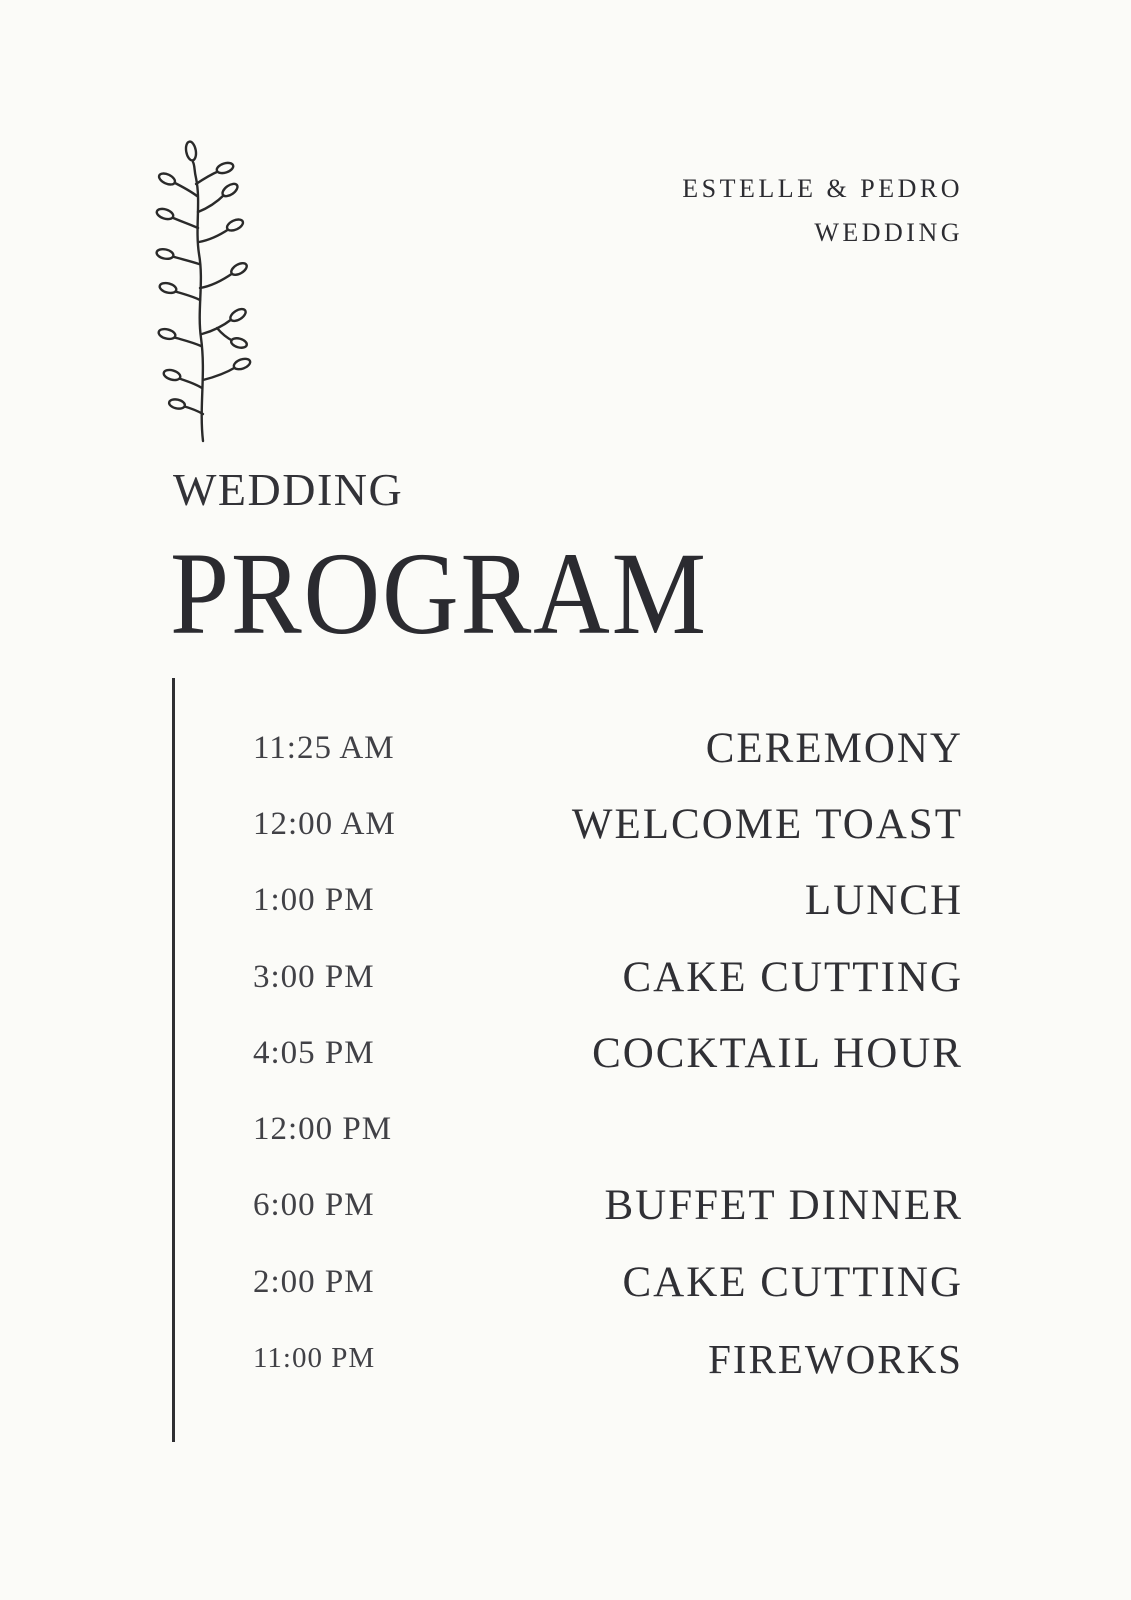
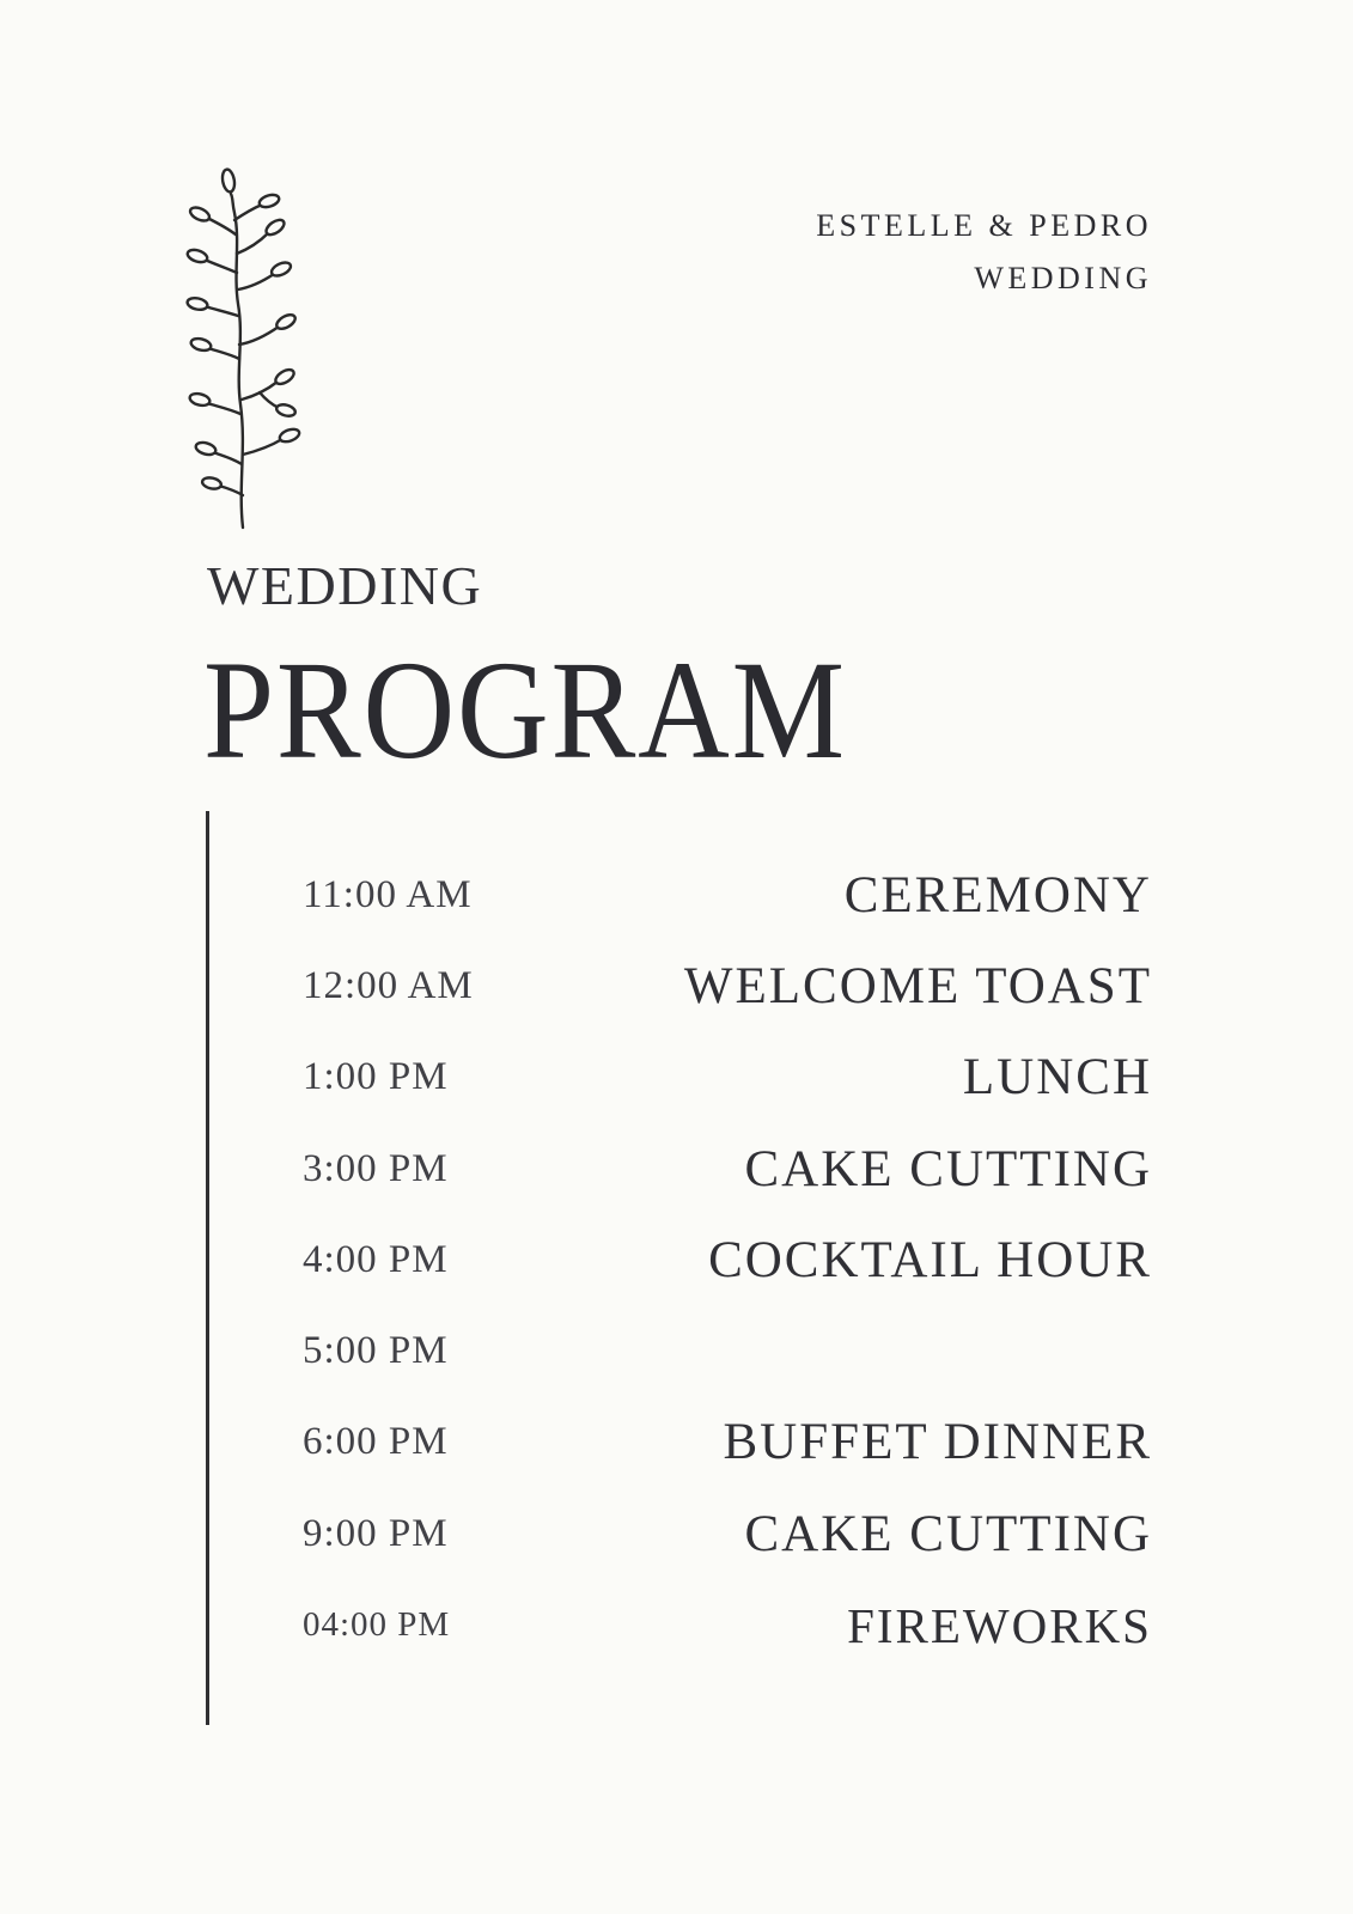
  ESTELLE & PEDRO
  WEDDING
  WEDDING
  PROGRAM
- 11:25 AM
+ 11:00 AM
  CEREMONY
  12:00 AM
  WELCOME TOAST
  1:00 PM
  LUNCH
  3:00 PM
  CAKE CUTTING
- 4:05 PM
+ 4:00 PM
  COCKTAIL HOUR
- 12:00 PM
+ 5:00 PM
  6:00 PM
  BUFFET DINNER
- 2:00 PM
+ 9:00 PM
  CAKE CUTTING
- 11:00 PM
+ 04:00 PM
  FIREWORKS
